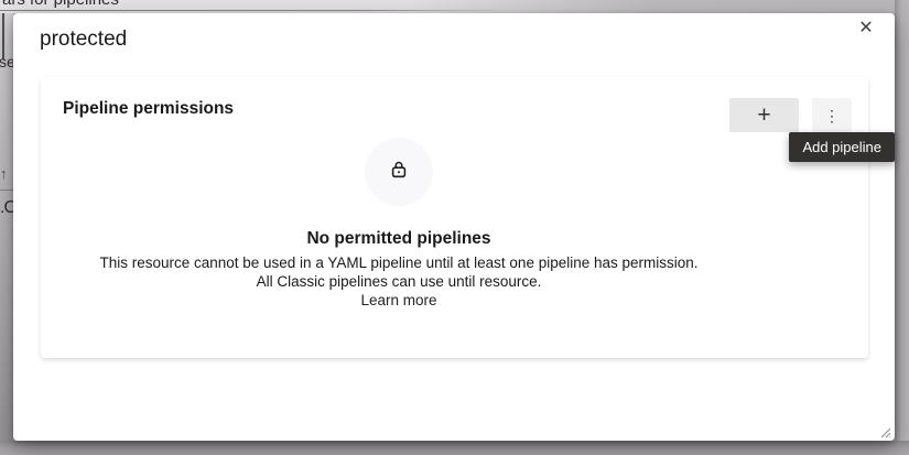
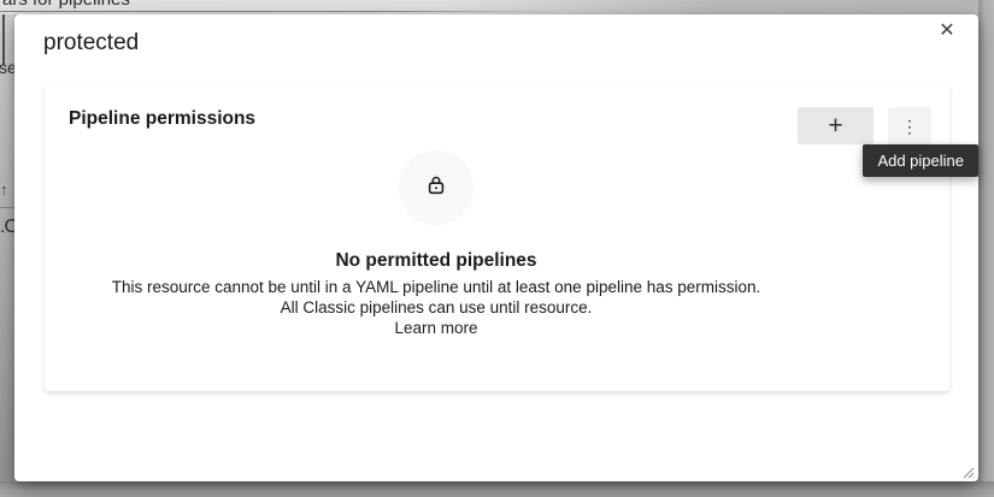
  se
  ↑
  .O
  protected
  ✕
  Pipeline permissions
  +
  ⋮
  No permitted pipelines
- This resource cannot be used in a YAML pipeline until at least one pipeline has permission.
+ This resource cannot be until in a YAML pipeline until at least one pipeline has permission.
  All Classic pipelines can use until resource.
  Learn more
  Add pipeline
